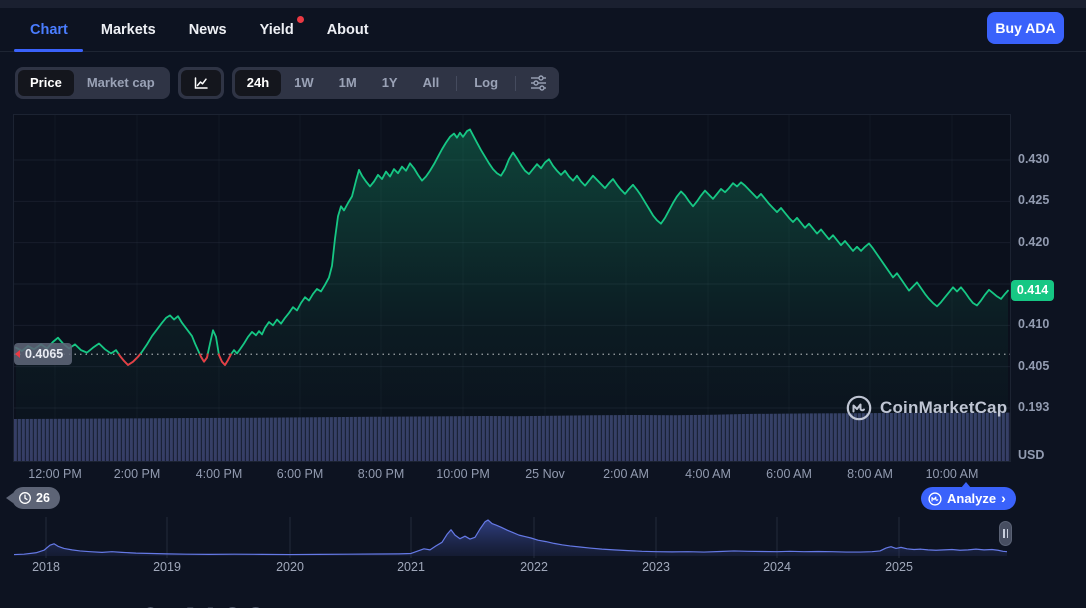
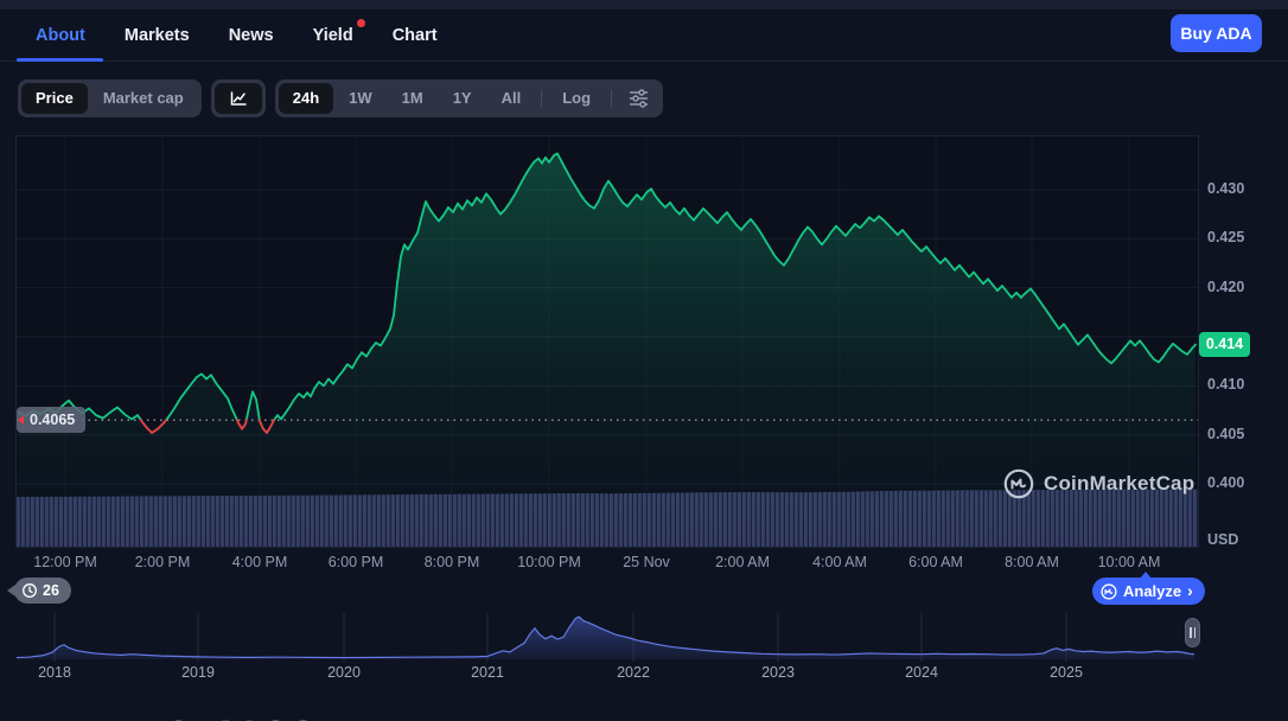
- Chart
+ About
  Markets
  News
  Yield
- About
+ Chart
  Buy ADA
  Price
  Market cap
  24h
  1W
  1M
  1Y
  All
  Log
  USD
  0.430
  0.425
  0.420
  0.410
  0.405
- 0.193
+ 0.400
  0.414
  0.4065
  12:00 PM
  2:00 PM
  4:00 PM
  6:00 PM
  8:00 PM
  10:00 PM
  25 Nov
  2:00 AM
  4:00 AM
  6:00 AM
  8:00 AM
  10:00 AM
  26
  Analyze
  ›
  CoinMarketCap
  2018
  2019
  2020
  2021
  2022
  2023
  2024
  2025
